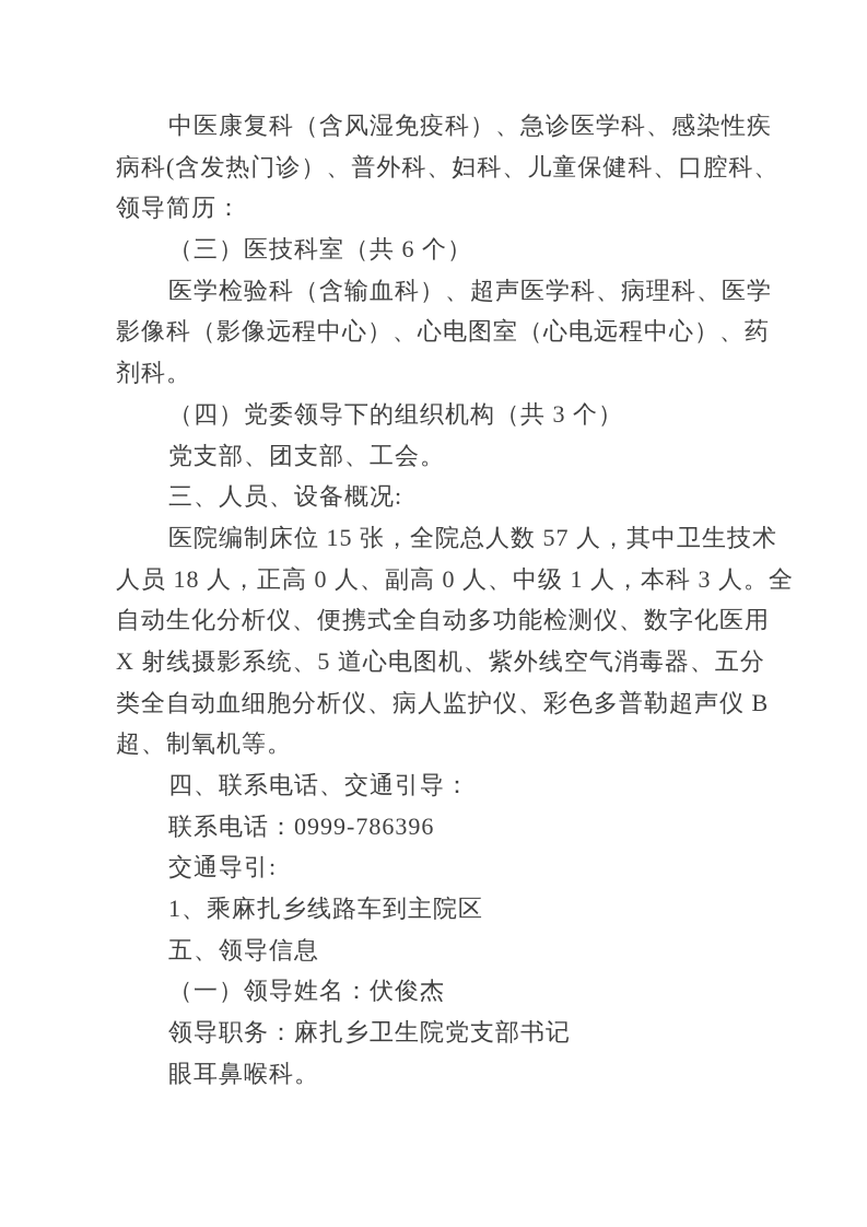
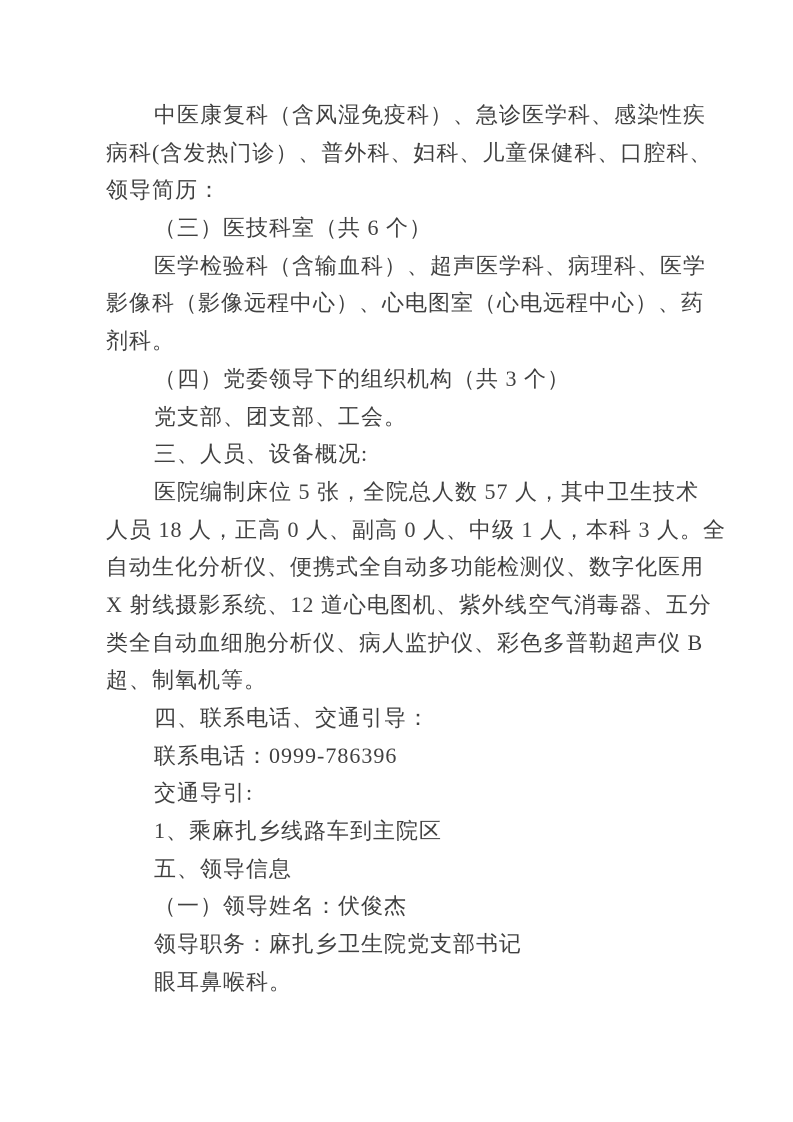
  中医康复科（含风湿免疫科）、急诊医学科、感染性疾
  病科(含发热门诊）、普外科、妇科、儿童保健科、口腔科、
  领导简历：
  （三）医技科室（共 6 个）
  医学检验科（含输血科）、超声医学科、病理科、医学
  影像科（影像远程中心）、心电图室（心电远程中心）、药
  剂科。
  （四）党委领导下的组织机构（共 3 个）
  党支部、团支部、工会。
  三、人员、设备概况:
- 医院编制床位 15 张，全院总人数 57 人，其中卫生技术
+ 医院编制床位 5 张，全院总人数 57 人，其中卫生技术
  人员 18 人，正高 0 人、副高 0 人、中级 1 人，本科 3 人。全
  自动生化分析仪、便携式全自动多功能检测仪、数字化医用
- X 射线摄影系统、5 道心电图机、紫外线空气消毒器、五分
+ X 射线摄影系统、12 道心电图机、紫外线空气消毒器、五分
  类全自动血细胞分析仪、病人监护仪、彩色多普勒超声仪 B
  超、制氧机等。
  四、联系电话、交通引导：
  联系电话：0999-786396
  交通导引:
  1、乘麻扎乡线路车到主院区
  五、领导信息
  （一）领导姓名：伏俊杰
  领导职务：麻扎乡卫生院党支部书记
  眼耳鼻喉科。
